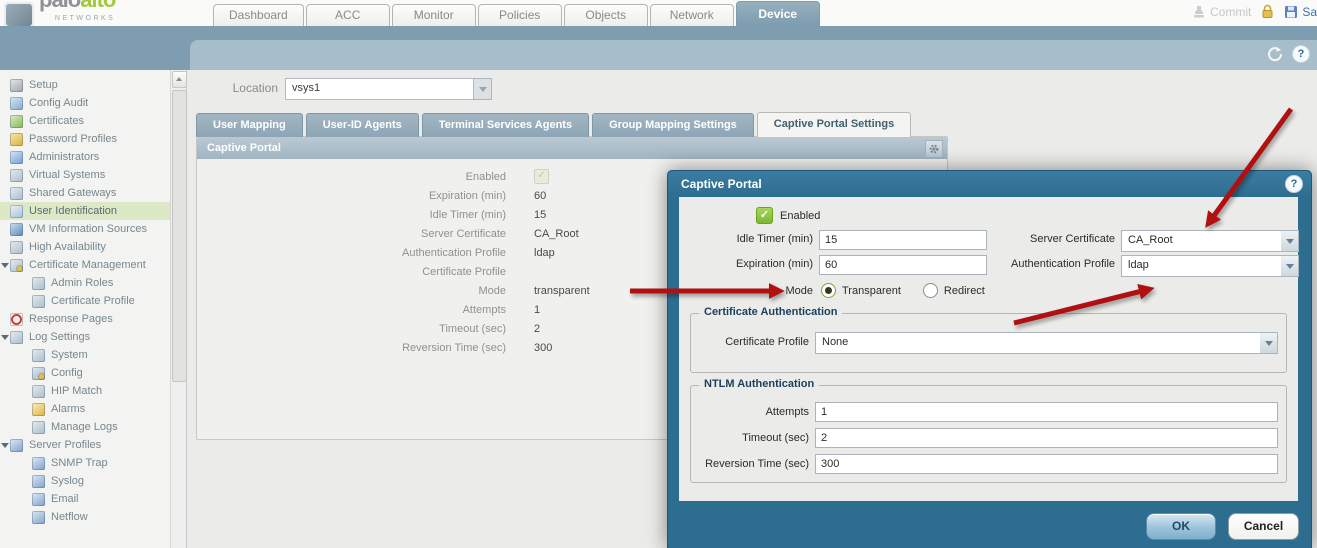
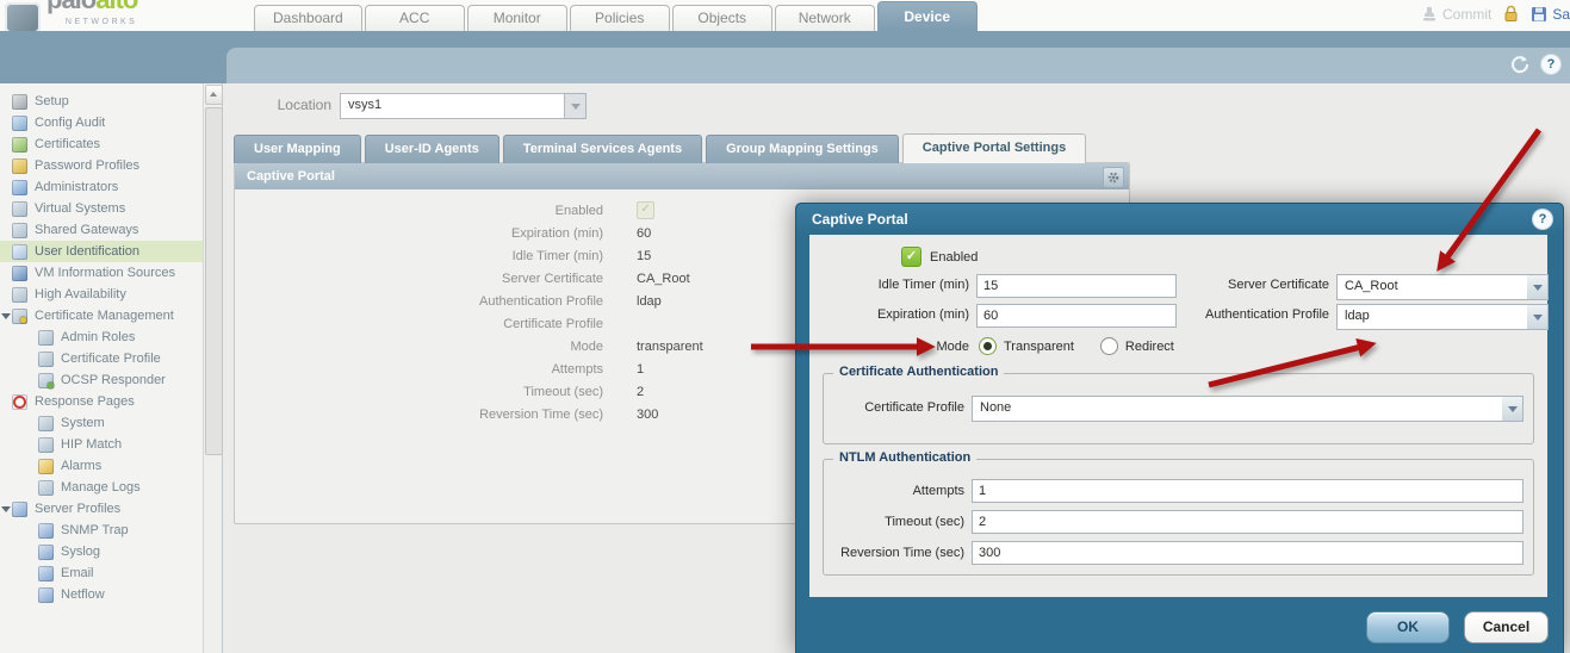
  Dashboard
  ACC
  Monitor
  Policies
  Objects
  Network
  Device
  Commit
  ?
  Setup
  Config Audit
  Certificates
  Password Profiles
  Administrators
  Virtual Systems
  Shared Gateways
  User Identification
  VM Information Sources
  High Availability
  Certificate Management
  Admin Roles
  Certificate Profile
+ OCSP Responder
  Response Pages
- Log Settings
  System
- Config
  HIP Match
  Alarms
  Manage Logs
  Server Profiles
  SNMP Trap
  Syslog
  Email
  Netflow
  Location
  vsys1
  User Mapping
  User-ID Agents
  Terminal Services Agents
  Group Mapping Settings
  Captive Portal Settings
  Captive Portal
  Enabled
  ✓
  Expiration (min)
  60
  Idle Timer (min)
  15
  Server Certificate
  CA_Root
  Authentication Profile
  ldap
  Certificate Profile
  Mode
  transparent
  Attempts
  1
  Timeout (sec)
  2
  Reversion Time (sec)
  300
  Captive Portal
  ?
  ✓
  Enabled
  Idle Timer (min)
  15
  Expiration (min)
  60
  Server Certificate
  CA_Root
  Authentication Profile
  ldap
  Mode
  Transparent
  Redirect
  Certificate Authentication
  Certificate Profile
  None
  NTLM Authentication
  Attempts
  1
  Timeout (sec)
  2
  Reversion Time (sec)
  300
  OK
  Cancel
